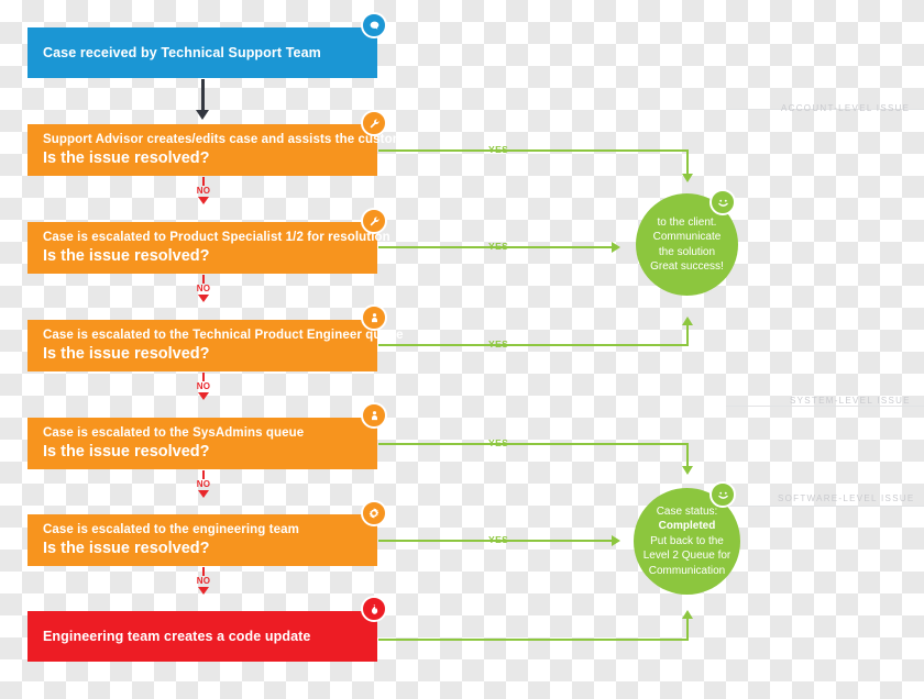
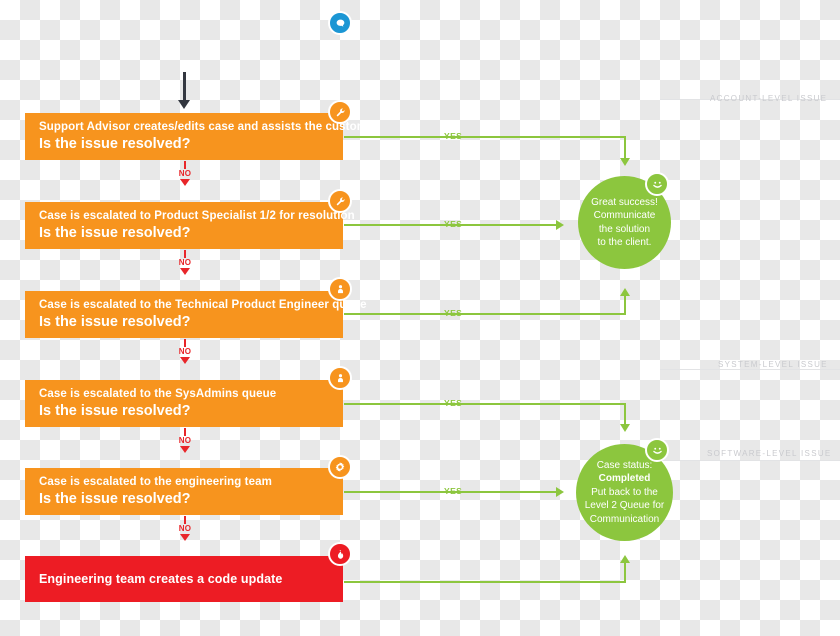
  ACCOUNT-LEVEL ISSUE
  SYSTEM-LEVEL ISSUE
  SOFTWARE-LEVEL ISSUE
  YES
  YES
  YES
  YES
  YES
- to the client.
+ Great success!
  Communicate
  the solution
- Great success!
+ to the client.
  Case status:
  Completed
  Put back to the
  Level 2 Queue for
  Communication
- Case received by Technical Support Team
  Support Advisor creates/edits case and assists the customer
  Is the issue resolved?
  NO
  Case is escalated to Product Specialist 1/2 for resolution
  Is the issue resolved?
  NO
  Case is escalated to the Technical Product Engineer queue
  Is the issue resolved?
  NO
  Case is escalated to the SysAdmins queue
  Is the issue resolved?
  NO
  Case is escalated to the engineering team
  Is the issue resolved?
  NO
  Engineering team creates a code update
